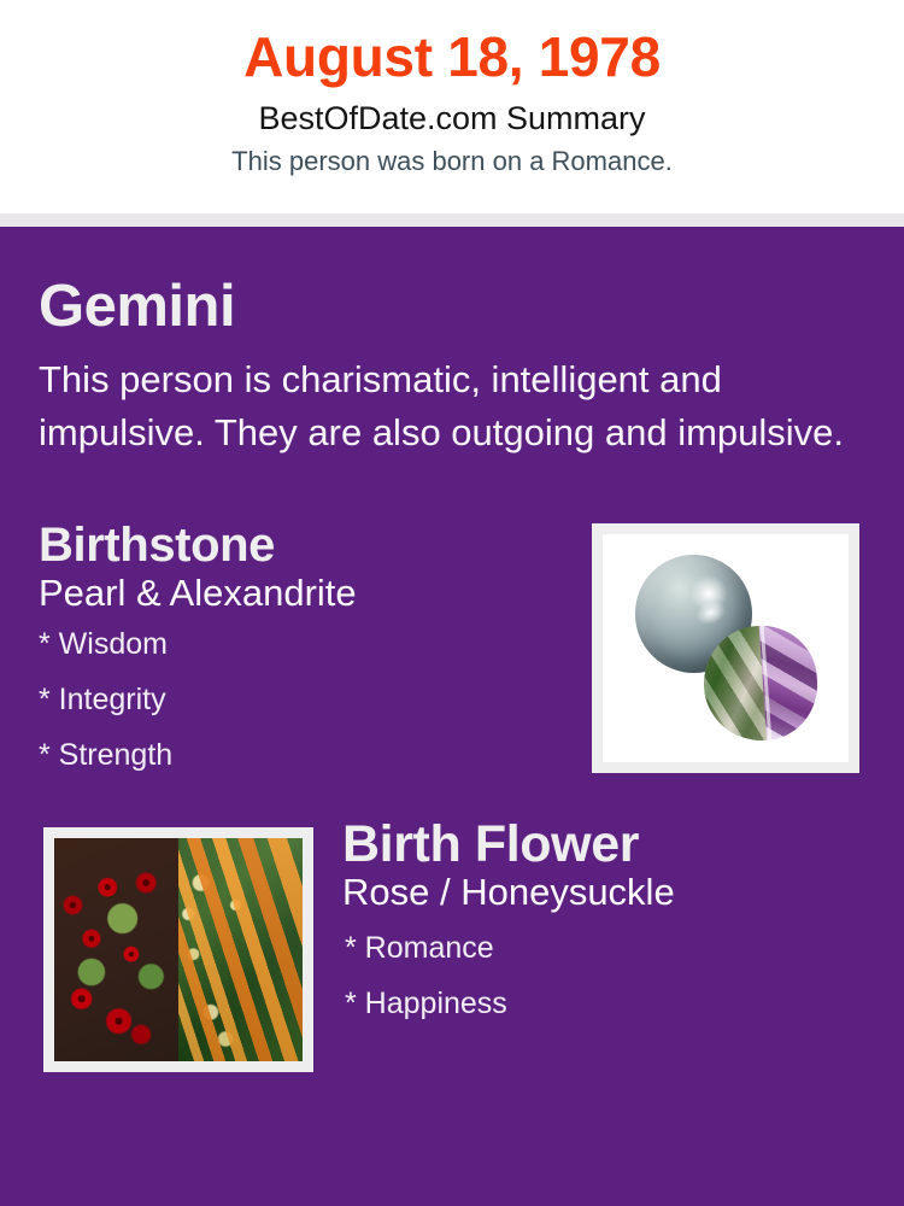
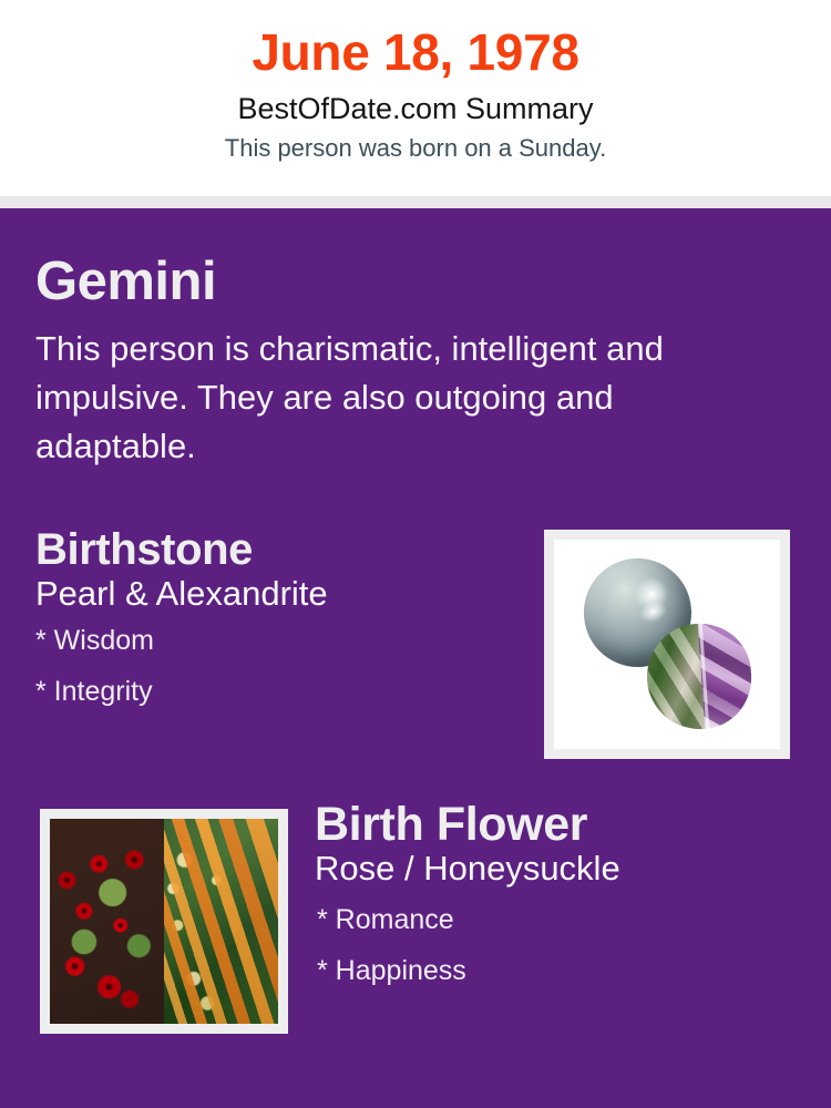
- August 18, 1978
+ June 18, 1978
  BestOfDate.com Summary
- This person was born on a Romance.
+ This person was born on a Sunday.
  Gemini
- This person is charismatic, intelligent and impulsive. They are also outgoing and impulsive.
+ This person is charismatic, intelligent and impulsive. They are also outgoing and adaptable.
  Birthstone
  Pearl & Alexandrite
  * Wisdom
  * Integrity
- * Strength
  Birth Flower
  Rose / Honeysuckle
  * Romance
  * Happiness
